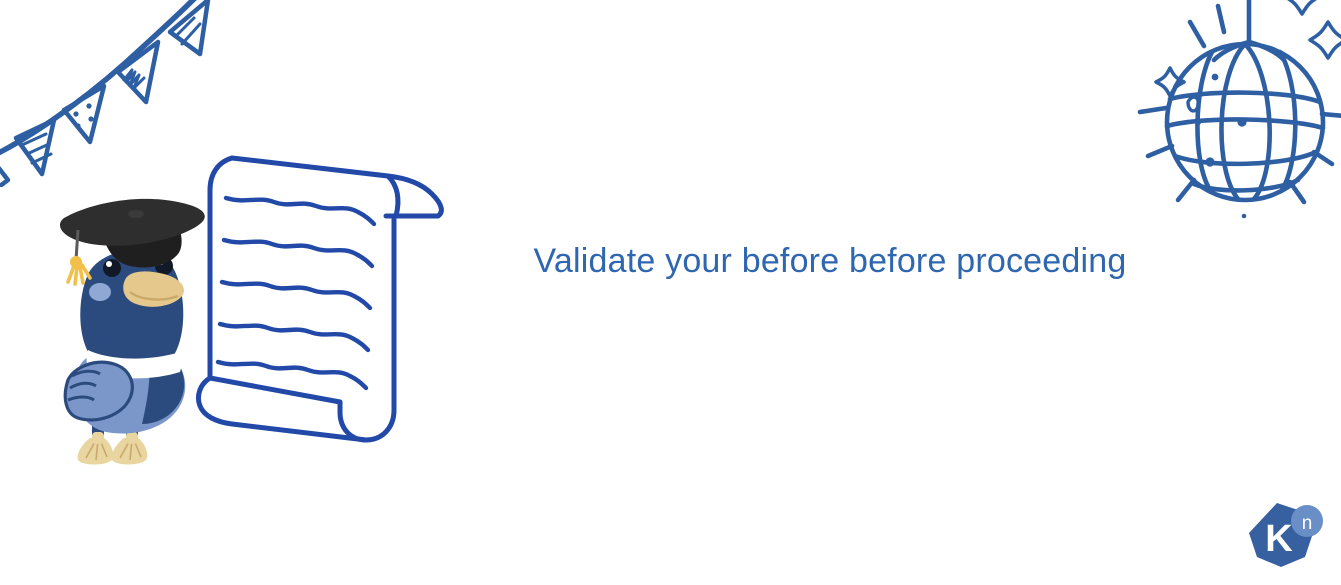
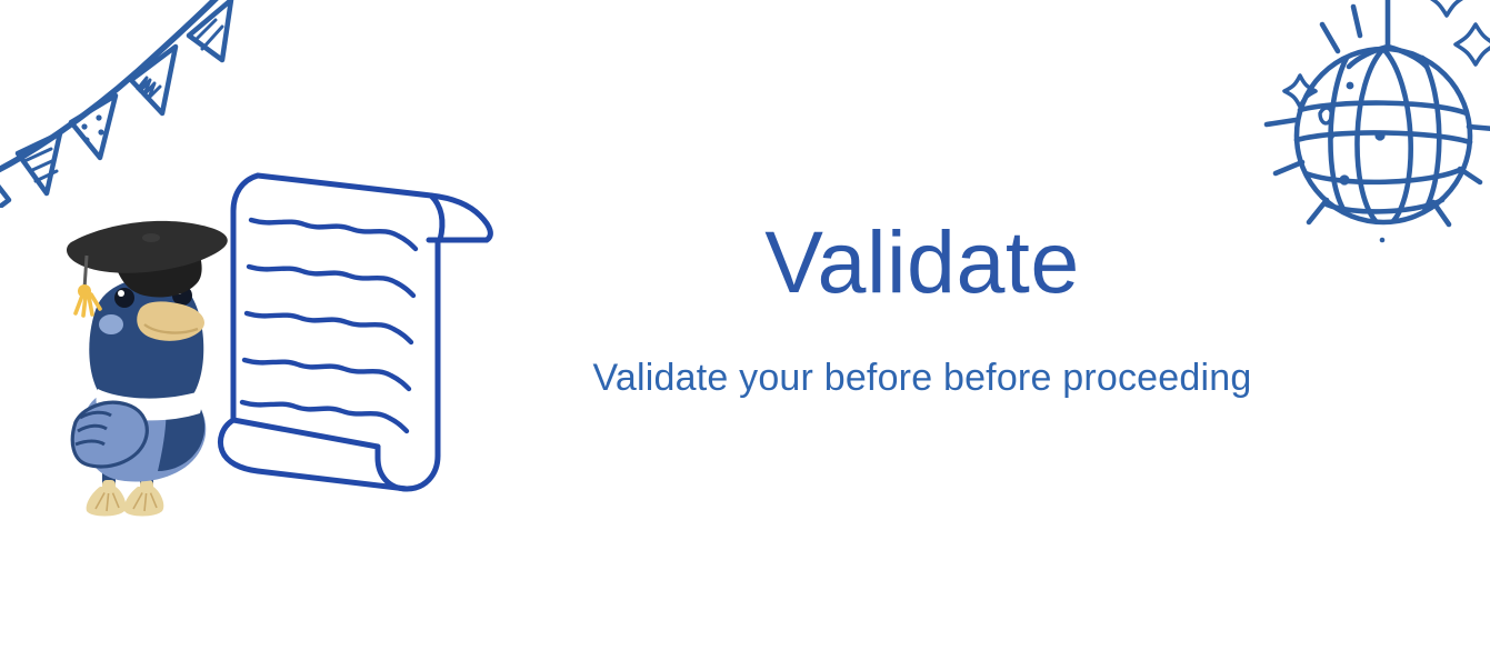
+ Validate
  Validate your before before proceeding
- K
- n
